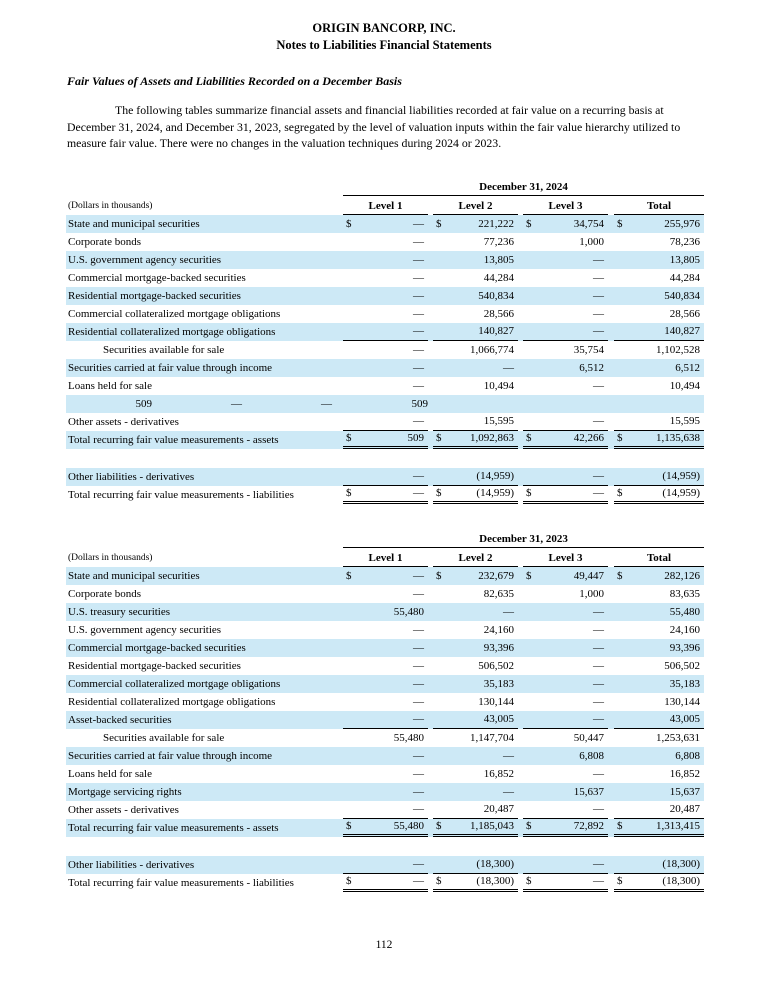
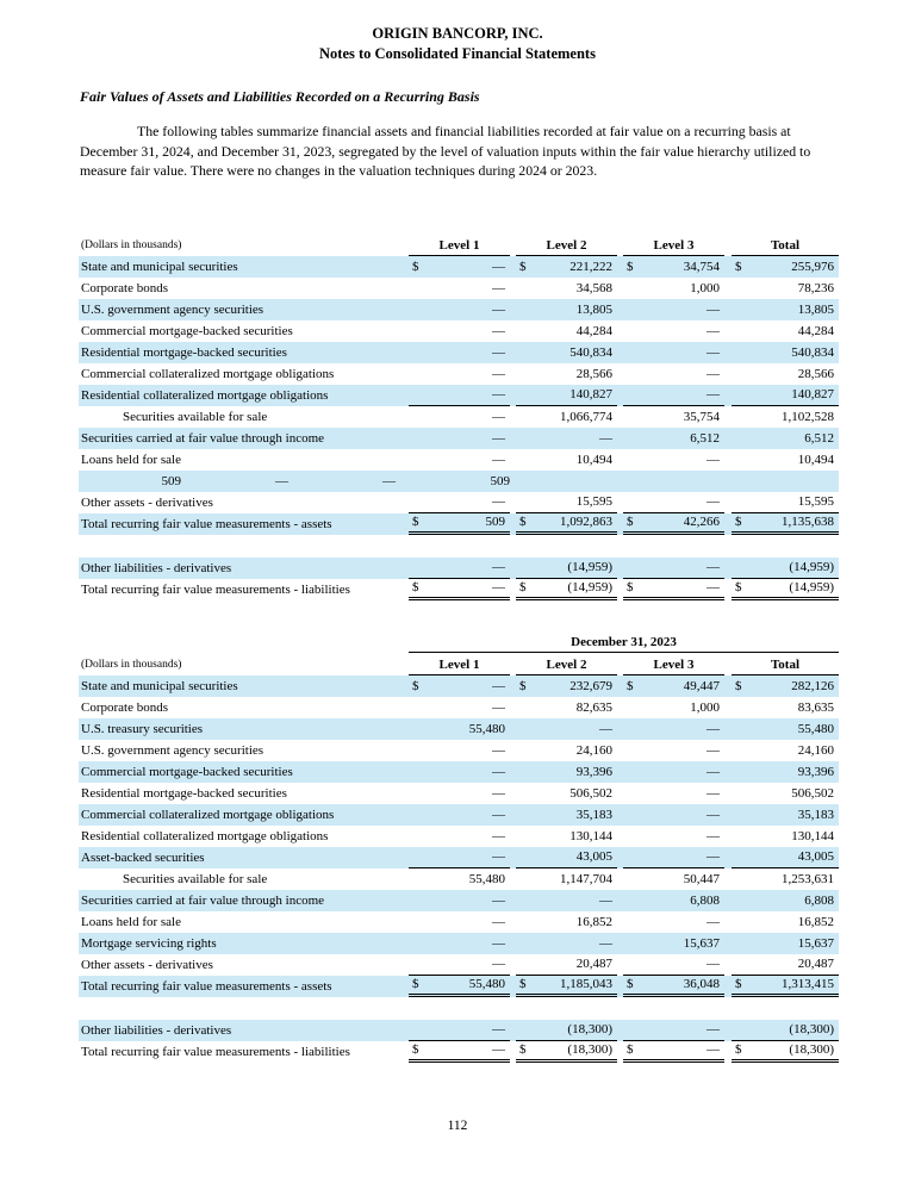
  ORIGIN BANCORP, INC.
- Notes to Liabilities Financial Statements
+ Notes to Consolidated Financial Statements
- Fair Values of Assets and Liabilities Recorded on a December Basis
+ Fair Values of Assets and Liabilities Recorded on a Recurring Basis
  The following tables summarize financial assets and financial liabilities recorded at fair value on a recurring basis at December 31, 2024, and December 31, 2023, segregated by the level of valuation inputs within the fair value hierarchy utilized to measure fair value. There were no changes in the valuation techniques during 2024 or 2023.
- December 31, 2024
  (Dollars in thousands)
  Level 1
  Level 2
  Level 3
  Total
  State and municipal securities
  $
  —
  $
  221,222
  $
  34,754
  $
  255,976
  Corporate bonds
  —
- 77,236
+ 34,568
  1,000
  78,236
  U.S. government agency securities
  —
  13,805
  —
  13,805
  Commercial mortgage-backed securities
  —
  44,284
  —
  44,284
  Residential mortgage-backed securities
  —
  540,834
  —
  540,834
  Commercial collateralized mortgage obligations
  —
  28,566
  —
  28,566
  Residential collateralized mortgage obligations
  —
  140,827
  —
  140,827
  Securities available for sale
  —
  1,066,774
  35,754
  1,102,528
  Securities carried at fair value through income
  —
  —
  6,512
  6,512
  Loans held for sale
  —
  10,494
  —
  10,494
  509
  —
  —
  509
  Other assets - derivatives
  —
  15,595
  —
  15,595
  Total recurring fair value measurements - assets
  $
  509
  $
  1,092,863
  $
  42,266
  $
  1,135,638
  Other liabilities - derivatives
  —
  (14,959)
  —
  (14,959)
  Total recurring fair value measurements - liabilities
  $
  —
  $
  (14,959)
  $
  —
  $
  (14,959)
  December 31, 2023
  (Dollars in thousands)
  Level 1
  Level 2
  Level 3
  Total
  State and municipal securities
  $
  —
  $
  232,679
  $
  49,447
  $
  282,126
  Corporate bonds
  —
  82,635
  1,000
  83,635
  U.S. treasury securities
  55,480
  —
  —
  55,480
  U.S. government agency securities
  —
  24,160
  —
  24,160
  Commercial mortgage-backed securities
  —
  93,396
  —
  93,396
  Residential mortgage-backed securities
  —
  506,502
  —
  506,502
  Commercial collateralized mortgage obligations
  —
  35,183
  —
  35,183
  Residential collateralized mortgage obligations
  —
  130,144
  —
  130,144
  Asset-backed securities
  —
  43,005
  —
  43,005
  Securities available for sale
  55,480
  1,147,704
  50,447
  1,253,631
  Securities carried at fair value through income
  —
  —
  6,808
  6,808
  Loans held for sale
  —
  16,852
  —
  16,852
  Mortgage servicing rights
  —
  —
  15,637
  15,637
  Other assets - derivatives
  —
  20,487
  —
  20,487
  Total recurring fair value measurements - assets
  $
  55,480
  $
  1,185,043
  $
- 72,892
+ 36,048
  $
  1,313,415
  Other liabilities - derivatives
  —
  (18,300)
  —
  (18,300)
  Total recurring fair value measurements - liabilities
  $
  —
  $
  (18,300)
  $
  —
  $
  (18,300)
  112
